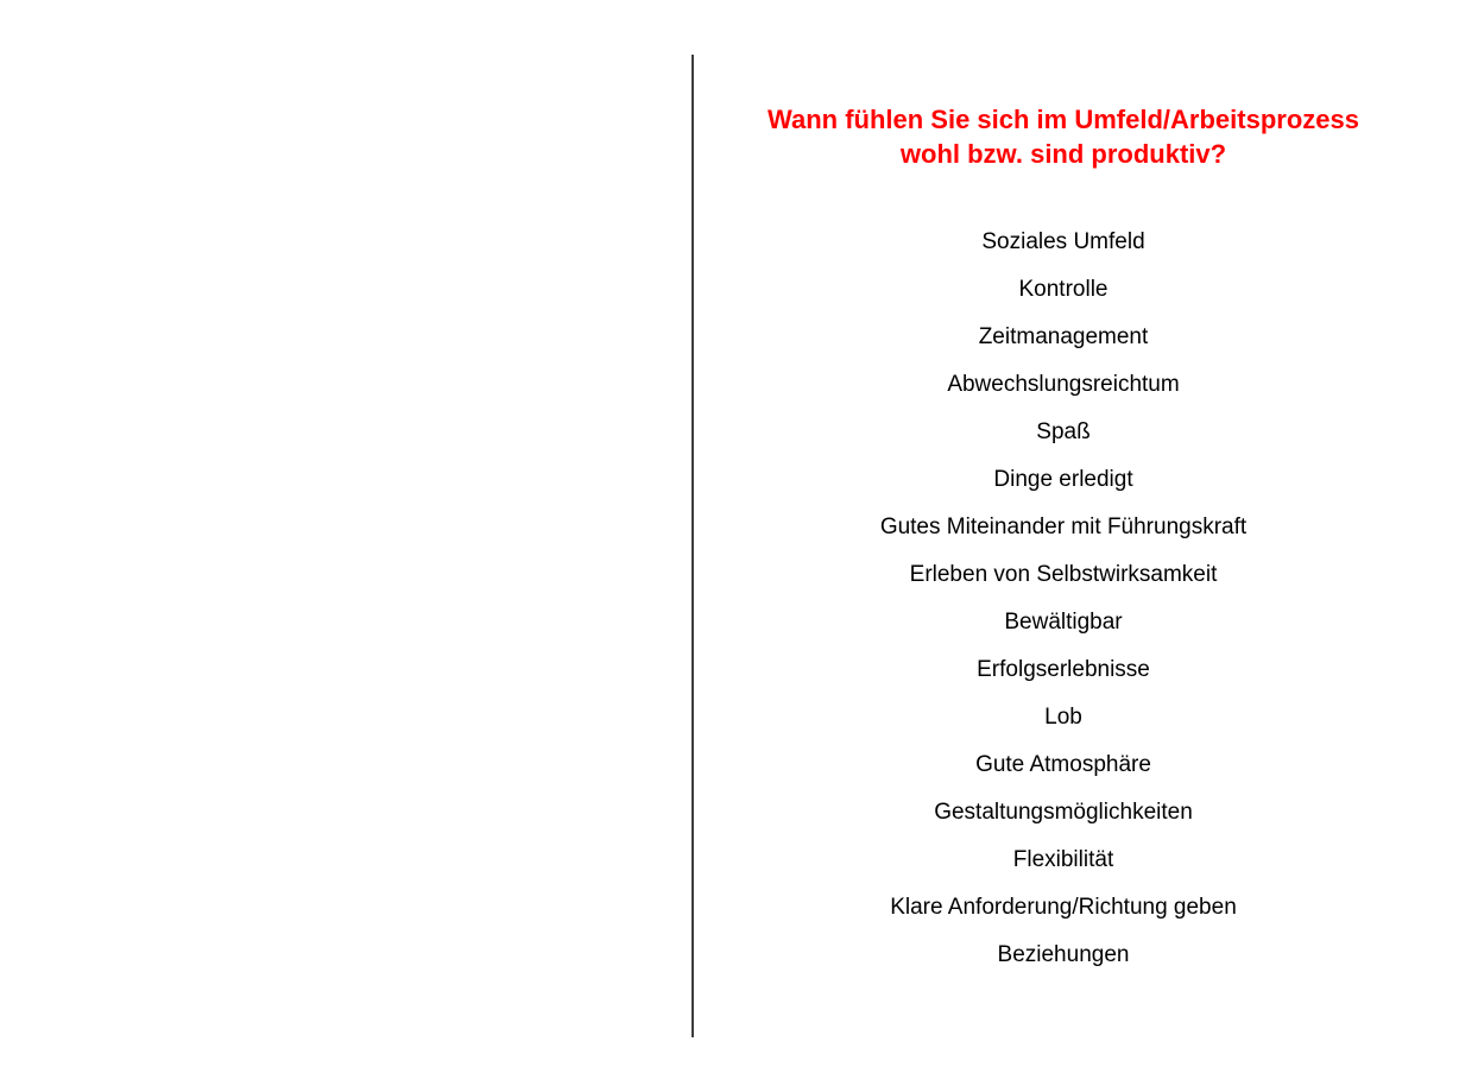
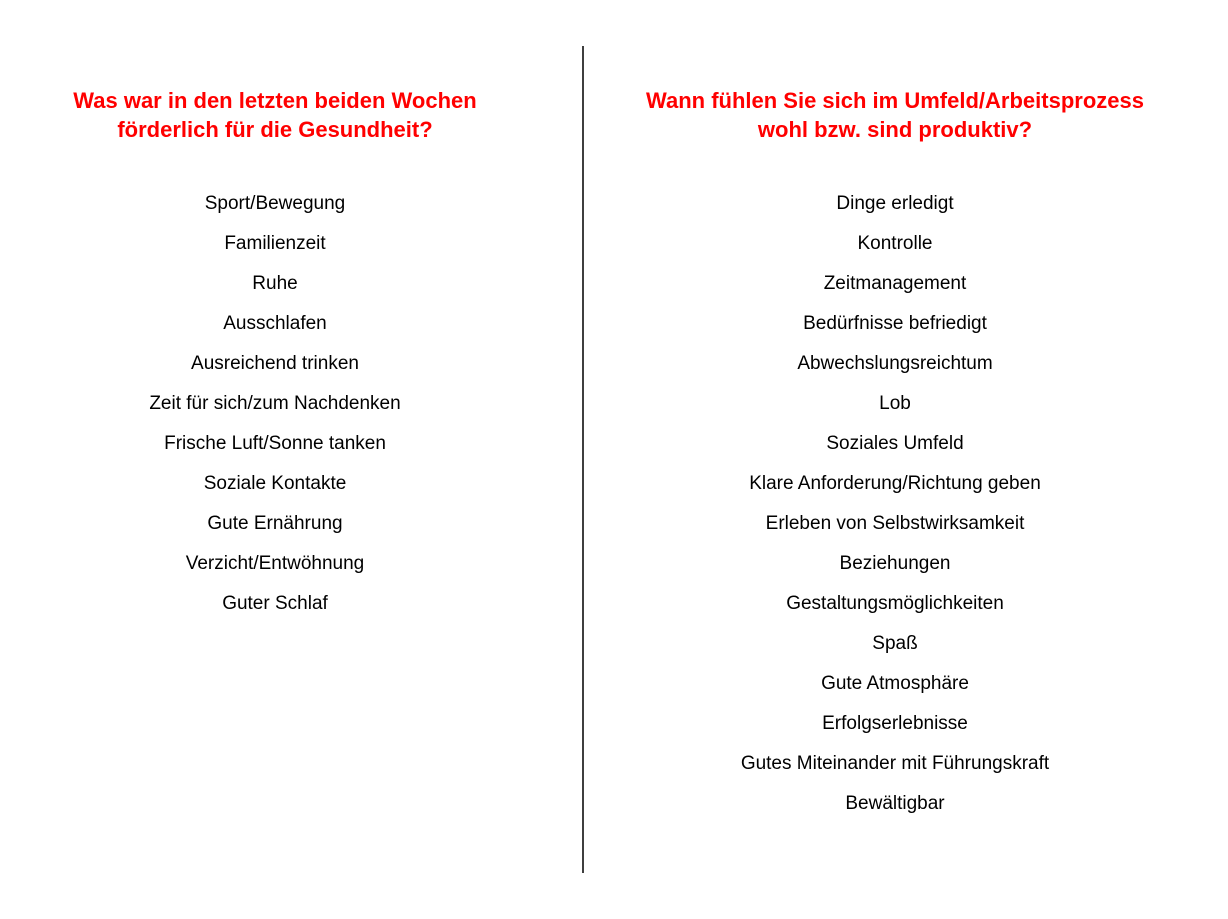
+ Was war in den letzten beiden Wochen
+ förderlich für die Gesundheit?
+ Sport/Bewegung
+ Familienzeit
+ Ruhe
+ Ausschlafen
+ Ausreichend trinken
+ Zeit für sich/zum Nachdenken
+ Frische Luft/Sonne tanken
+ Soziale Kontakte
+ Gute Ernährung
+ Verzicht/Entwöhnung
+ Guter Schlaf
  Wann fühlen Sie sich im Umfeld/Arbeitsprozess
  wohl bzw. sind produktiv?
- Soziales Umfeld
+ Dinge erledigt
  Kontrolle
  Zeitmanagement
+ Bedürfnisse befriedigt
  Abwechslungsreichtum
- Spaß
+ Lob
- Dinge erledigt
+ Soziales Umfeld
- Gutes Miteinander mit Führungskraft
+ Klare Anforderung/Richtung geben
  Erleben von Selbstwirksamkeit
- Bewältigbar
+ Beziehungen
- Erfolgserlebnisse
+ Gestaltungsmöglichkeiten
- Lob
+ Spaß
  Gute Atmosphäre
- Gestaltungsmöglichkeiten
+ Erfolgserlebnisse
- Flexibilität
- Klare Anforderung/Richtung geben
+ Gutes Miteinander mit Führungskraft
- Beziehungen
+ Bewältigbar
